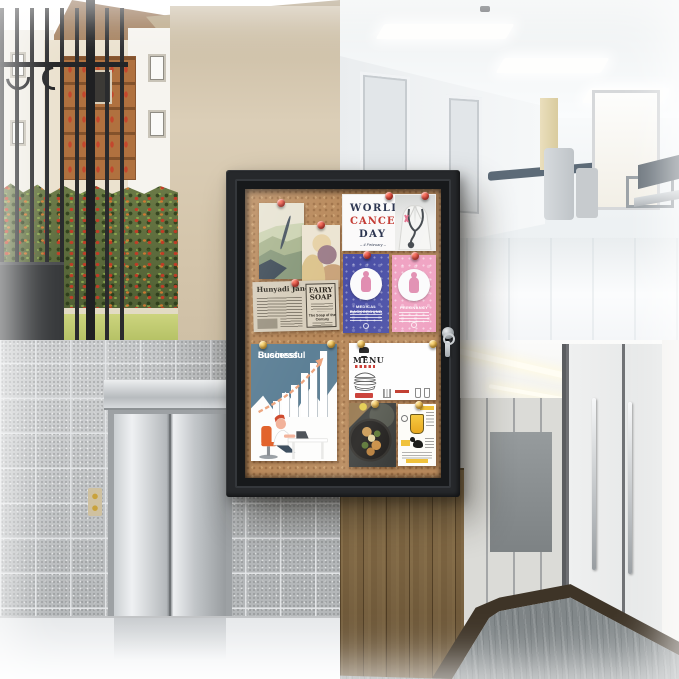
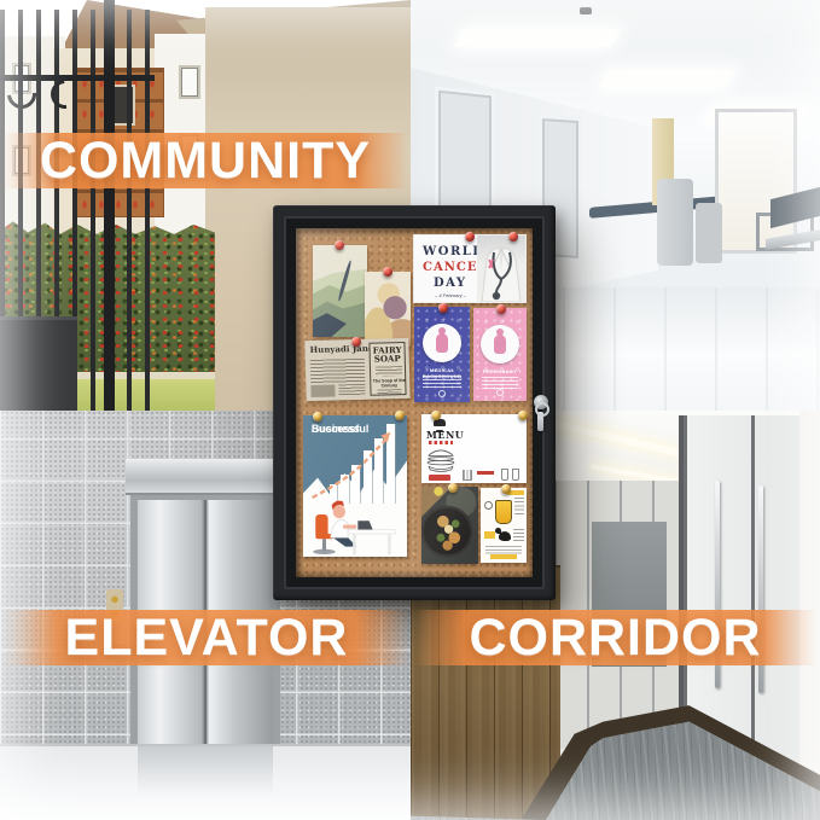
+ COMMUNITY
+ ELEVATOR
+ CORRIDOR
